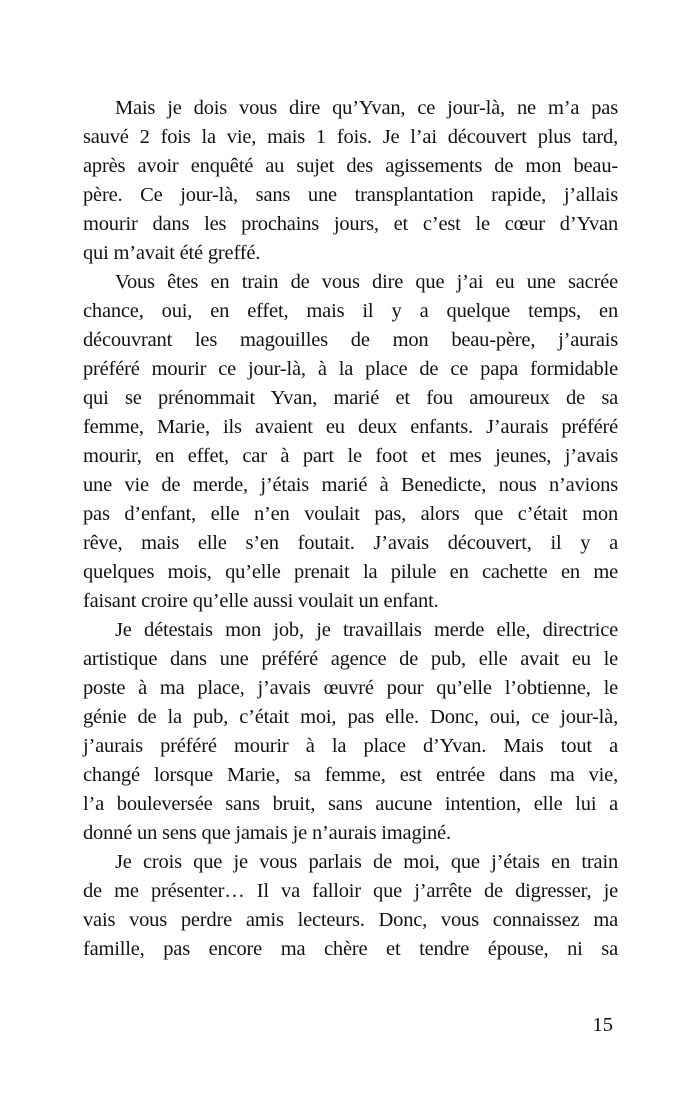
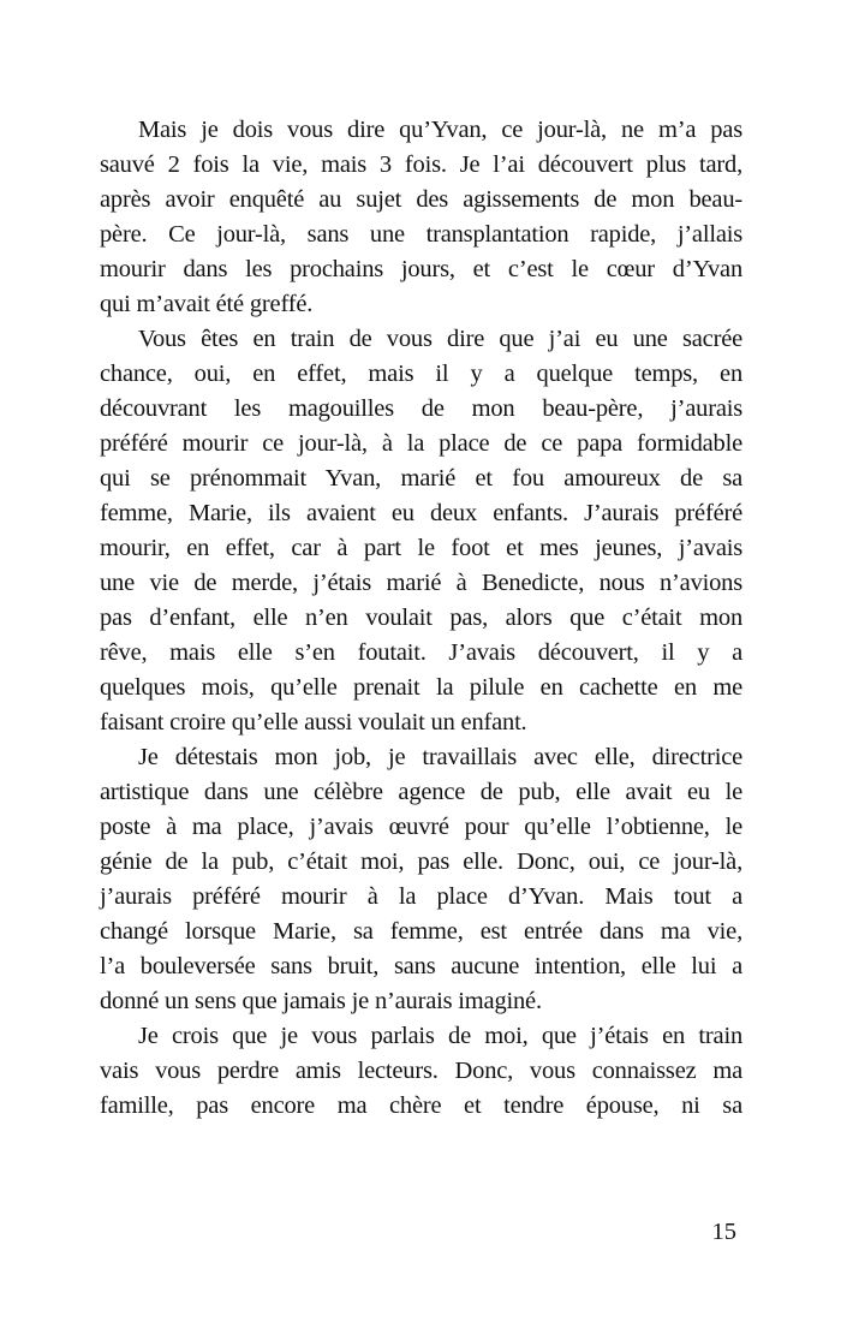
  Mais je dois vous dire qu’Yvan, ce jour-là, ne m’a pas
- sauvé 2 fois la vie, mais 1 fois. Je l’ai découvert plus tard,
+ sauvé 2 fois la vie, mais 3 fois. Je l’ai découvert plus tard,
  après avoir enquêté au sujet des agissements de mon beau-
  père. Ce jour-là, sans une transplantation rapide, j’allais
  mourir dans les prochains jours, et c’est le cœur d’Yvan
  qui m’avait été greffé.
  Vous êtes en train de vous dire que j’ai eu une sacrée
  chance, oui, en effet, mais il y a quelque temps, en
  découvrant les magouilles de mon beau-père, j’aurais
  préféré mourir ce jour-là, à la place de ce papa formidable
  qui se prénommait Yvan, marié et fou amoureux de sa
  femme, Marie, ils avaient eu deux enfants. J’aurais préféré
  mourir, en effet, car à part le foot et mes jeunes, j’avais
  une vie de merde, j’étais marié à Benedicte, nous n’avions
  pas d’enfant, elle n’en voulait pas, alors que c’était mon
  rêve, mais elle s’en foutait. J’avais découvert, il y a
  quelques mois, qu’elle prenait la pilule en cachette en me
  faisant croire qu’elle aussi voulait un enfant.
- Je détestais mon job, je travaillais merde elle, directrice
+ Je détestais mon job, je travaillais avec elle, directrice
- artistique dans une préféré agence de pub, elle avait eu le
+ artistique dans une célèbre agence de pub, elle avait eu le
  poste à ma place, j’avais œuvré pour qu’elle l’obtienne, le
  génie de la pub, c’était moi, pas elle. Donc, oui, ce jour-là,
  j’aurais préféré mourir à la place d’Yvan. Mais tout a
  changé lorsque Marie, sa femme, est entrée dans ma vie,
  l’a bouleversée sans bruit, sans aucune intention, elle lui a
  donné un sens que jamais je n’aurais imaginé.
  Je crois que je vous parlais de moi, que j’étais en train
- de me présenter… Il va falloir que j’arrête de digresser, je
  vais vous perdre amis lecteurs. Donc, vous connaissez ma
  famille, pas encore ma chère et tendre épouse, ni sa
  15
